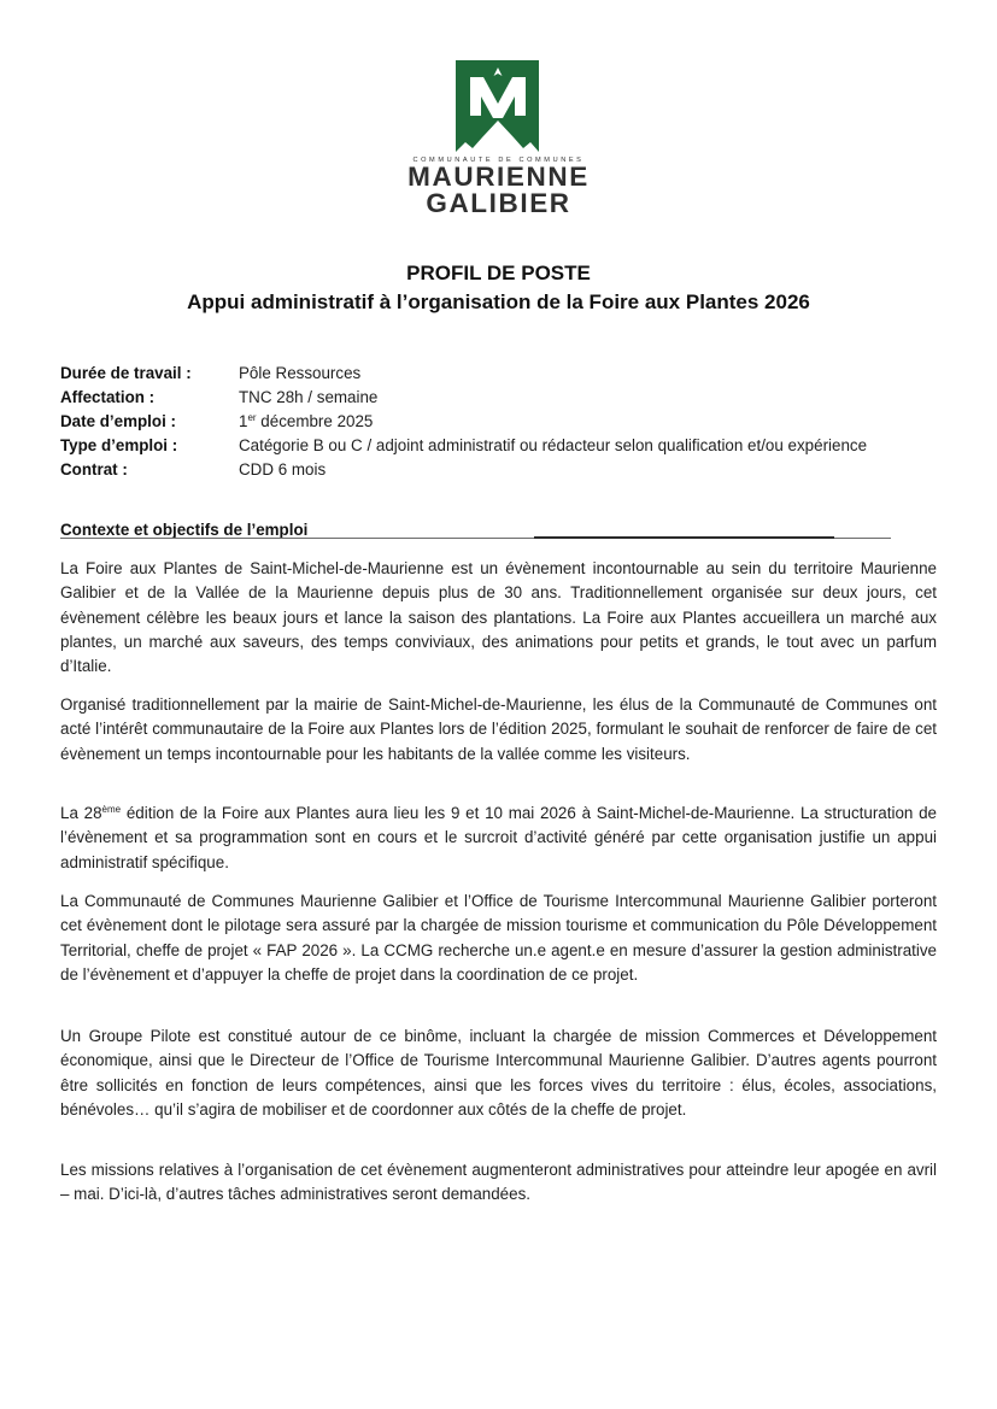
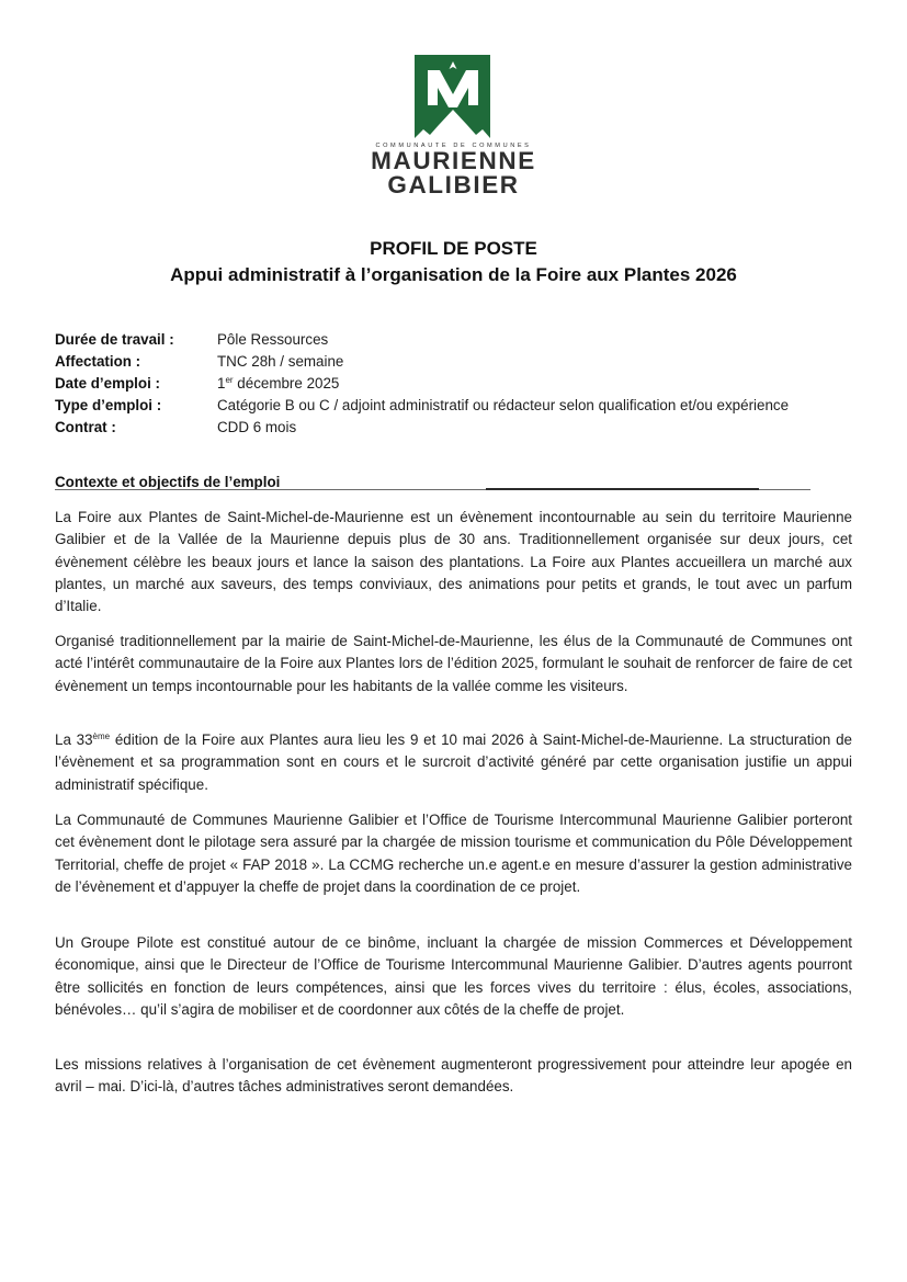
  MAURIENNE
  GALIBIER
  PROFIL DE POSTE
  Appui administratif à l’organisation de la Foire aux Plantes 2026
  Durée de travail :
  Pôle Ressources
  Affectation :
  TNC 28h / semaine
  Date d’emploi :
  1er décembre 2025
  Type d’emploi :
  Catégorie B ou C / adjoint administratif ou rédacteur selon qualification et/ou expérience
  Contrat :
  CDD 6 mois
  Contexte et objectifs de l’emploi
  La Foire aux Plantes de Saint-Michel-de-Maurienne est un évènement incontournable au sein du territoire Maurienne Galibier et de la Vallée de la Maurienne depuis plus de 30 ans. Traditionnellement organisée sur deux jours, cet évènement célèbre les beaux jours et lance la saison des plantations. La Foire aux Plantes accueillera un marché aux plantes, un marché aux saveurs, des temps conviviaux, des animations pour petits et grands, le tout avec un parfum d’Italie.
  Organisé traditionnellement par la mairie de Saint-Michel-de-Maurienne, les élus de la Communauté de Communes ont acté l’intérêt communautaire de la Foire aux Plantes lors de l’édition 2025, formulant le souhait de renforcer de faire de cet évènement un temps incontournable pour les habitants de la vallée comme les visiteurs.
- La 28ème édition de la Foire aux Plantes aura lieu les 9 et 10 mai 2026 à Saint-Michel-de-Maurienne. La structuration de l’évènement et sa programmation sont en cours et le surcroit d’activité généré par cette organisation justifie un appui administratif spécifique.
+ La 33ème édition de la Foire aux Plantes aura lieu les 9 et 10 mai 2026 à Saint-Michel-de-Maurienne. La structuration de l’évènement et sa programmation sont en cours et le surcroit d’activité généré par cette organisation justifie un appui administratif spécifique.
- La Communauté de Communes Maurienne Galibier et l’Office de Tourisme Intercommunal Maurienne Galibier porteront cet évènement dont le pilotage sera assuré par la chargée de mission tourisme et communication du Pôle Développement Territorial, cheffe de projet « FAP 2026 ». La CCMG recherche un.e agent.e en mesure d’assurer la gestion administrative de l’évènement et d’appuyer la cheffe de projet dans la coordination de ce projet.
+ La Communauté de Communes Maurienne Galibier et l’Office de Tourisme Intercommunal Maurienne Galibier porteront cet évènement dont le pilotage sera assuré par la chargée de mission tourisme et communication du Pôle Développement Territorial, cheffe de projet « FAP 2018 ». La CCMG recherche un.e agent.e en mesure d’assurer la gestion administrative de l’évènement et d’appuyer la cheffe de projet dans la coordination de ce projet.
  Un Groupe Pilote est constitué autour de ce binôme, incluant la chargée de mission Commerces et Développement économique, ainsi que le Directeur de l’Office de Tourisme Intercommunal Maurienne Galibier. D’autres agents pourront être sollicités en fonction de leurs compétences, ainsi que les forces vives du territoire : élus, écoles, associations, bénévoles… qu’il s’agira de mobiliser et de coordonner aux côtés de la cheffe de projet.
- Les missions relatives à l’organisation de cet évènement augmenteront administratives pour atteindre leur apogée en avril – mai. D’ici-là, d’autres tâches administratives seront demandées.
+ Les missions relatives à l’organisation de cet évènement augmenteront progressivement pour atteindre leur apogée en avril – mai. D’ici-là, d’autres tâches administratives seront demandées.
